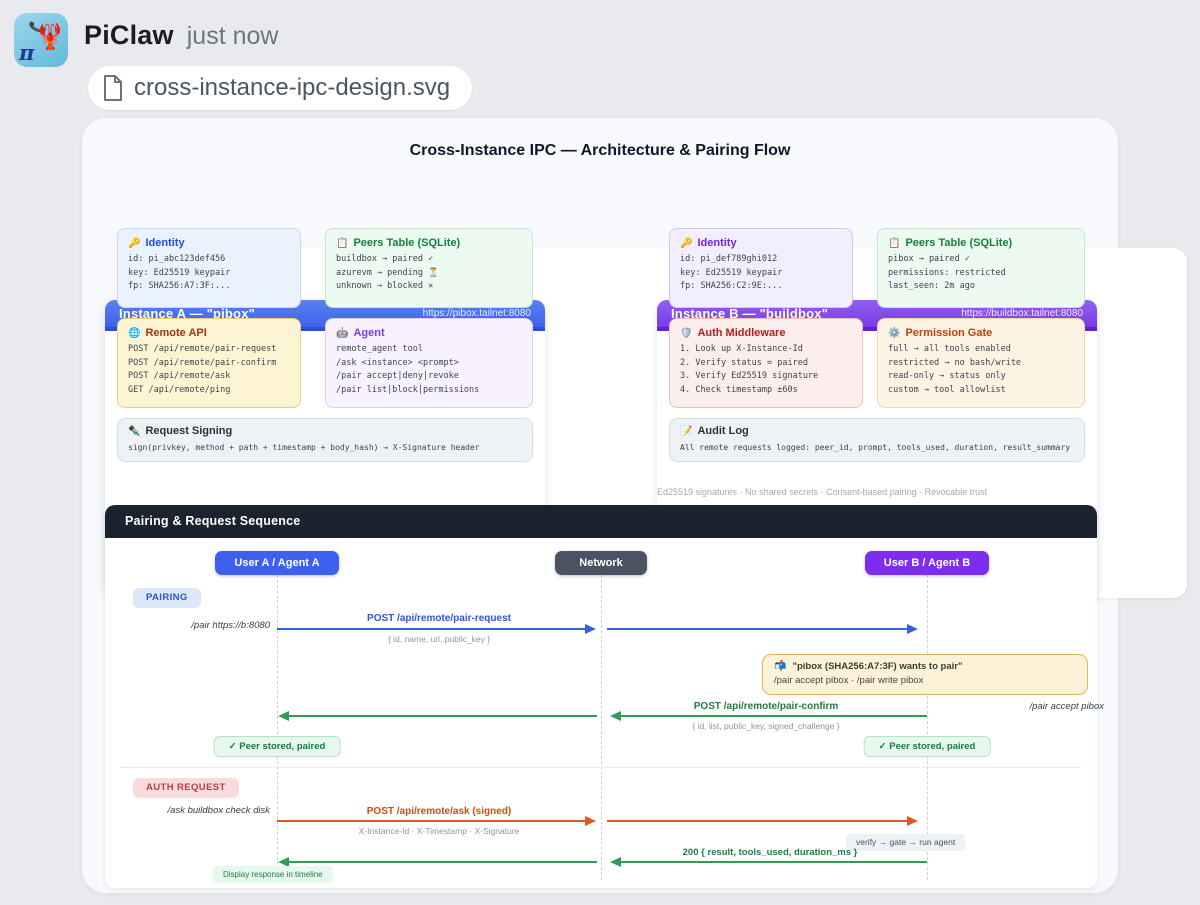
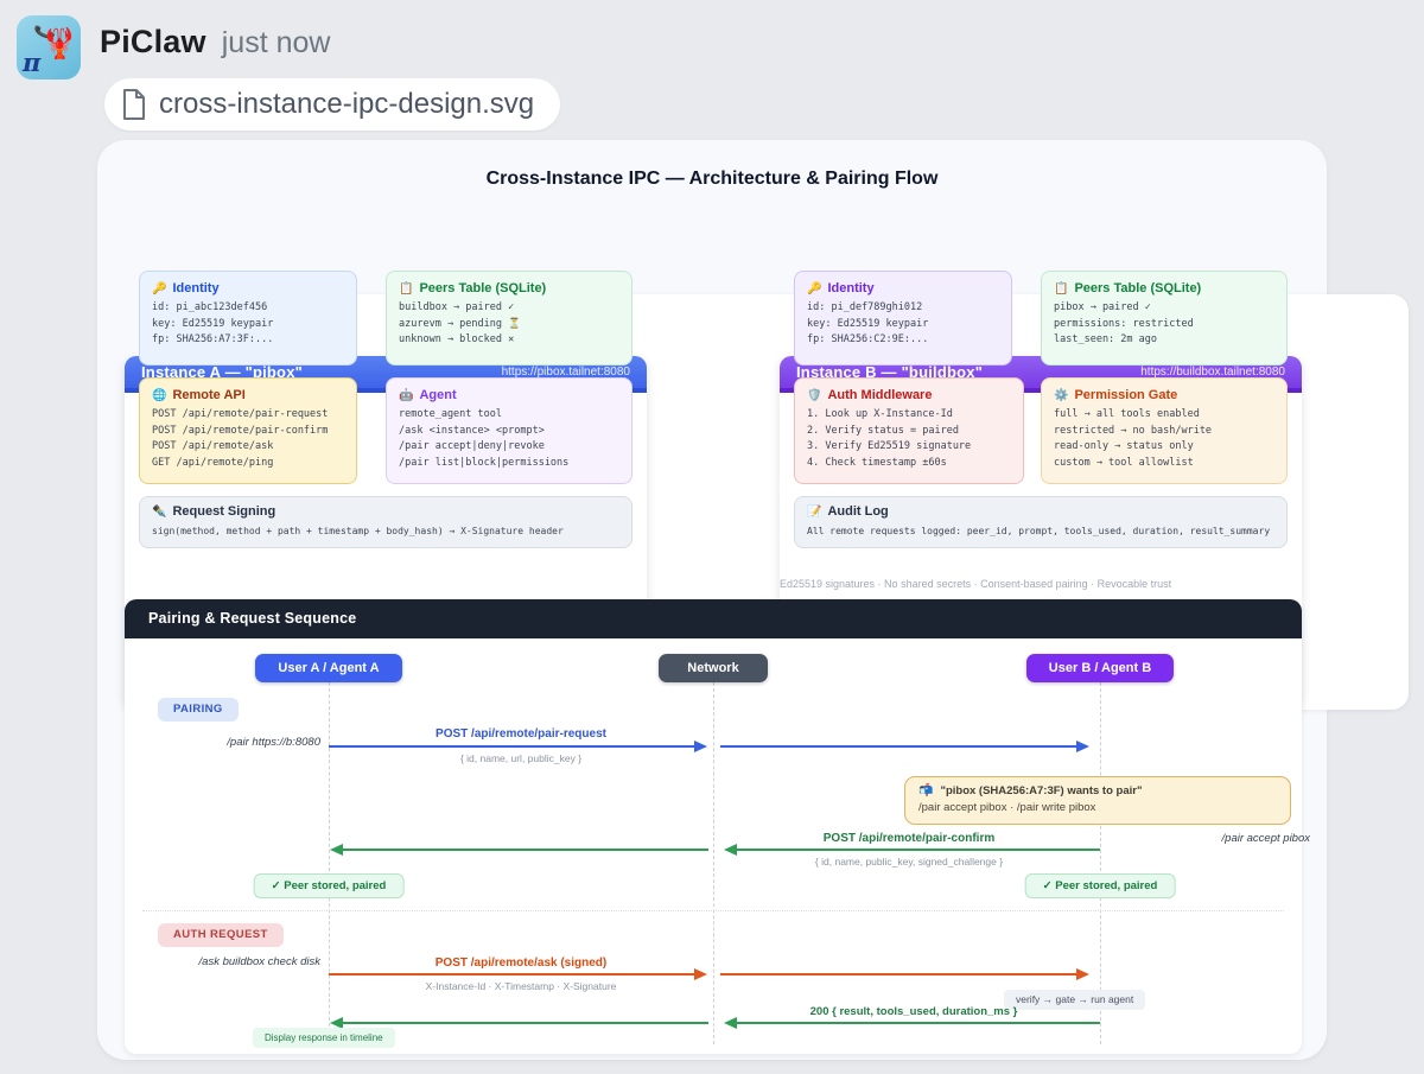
  🦞
  π
  PiClaw
  just now
  cross-instance-ipc-design.svg
  Cross-Instance IPC — Architecture & Pairing Flow
  Instance A — "pibox"
  https://pibox.tailnet:8080
  🔑
  Identity
  id: pi_abc123def456
  key: Ed25519 keypair
  fp: SHA256:A7:3F:...
  📋
  Peers Table (SQLite)
  buildbox → paired ✓
  azurevm → pending ⏳
  unknown → blocked ✕
  🌐
  Remote API
  POST /api/remote/pair-request
  POST /api/remote/pair-confirm
  POST /api/remote/ask
  GET /api/remote/ping
  🤖
  Agent
  remote_agent tool
  /ask <instance> <prompt>
  /pair accept|deny|revoke
  /pair list|block|permissions
  ✒️
  Request Signing
- sign(privkey, method + path + timestamp + body_hash) → X-Signature header
+ sign(method, method + path + timestamp + body_hash) → X-Signature header
  Instance B — "buildbox"
  https://buildbox.tailnet:8080
  🔑
  Identity
  id: pi_def789ghi012
  key: Ed25519 keypair
  fp: SHA256:C2:9E:...
  📋
  Peers Table (SQLite)
  pibox → paired ✓
  permissions: restricted
  last_seen: 2m ago
  🛡️
  Auth Middleware
  1. Look up X-Instance-Id
  2. Verify status = paired
  3. Verify Ed25519 signature
  4. Check timestamp ±60s
  ⚙️
  Permission Gate
  full → all tools enabled
  restricted → no bash/write
  read-only → status only
  custom → tool allowlist
  📝
  Audit Log
  All remote requests logged: peer_id, prompt, tools_used, duration, result_summary
  Ed25519 signatures · No shared secrets · Consent-based pairing · Revocable trust
  Pairing & Request Sequence
  User A / Agent A
  Network
  User B / Agent B
  PAIRING
  /pair https://b:8080
  POST /api/remote/pair-request
  { id, name, url, public_key }
  📬
  "pibox (SHA256:A7:3F) wants to pair"
  /pair accept pibox · /pair write pibox
  /pair accept pibox
  POST /api/remote/pair-confirm
- { id, list, public_key, signed_challenge }
+ { id, name, public_key, signed_challenge }
  ✓ Peer stored, paired
  ✓ Peer stored, paired
  AUTH REQUEST
  /ask buildbox check disk
  POST /api/remote/ask (signed)
  X-Instance-Id · X-Timestamp · X-Signature
  verify → gate → run agent
  200 { result, tools_used, duration_ms }
  Display response in timeline
